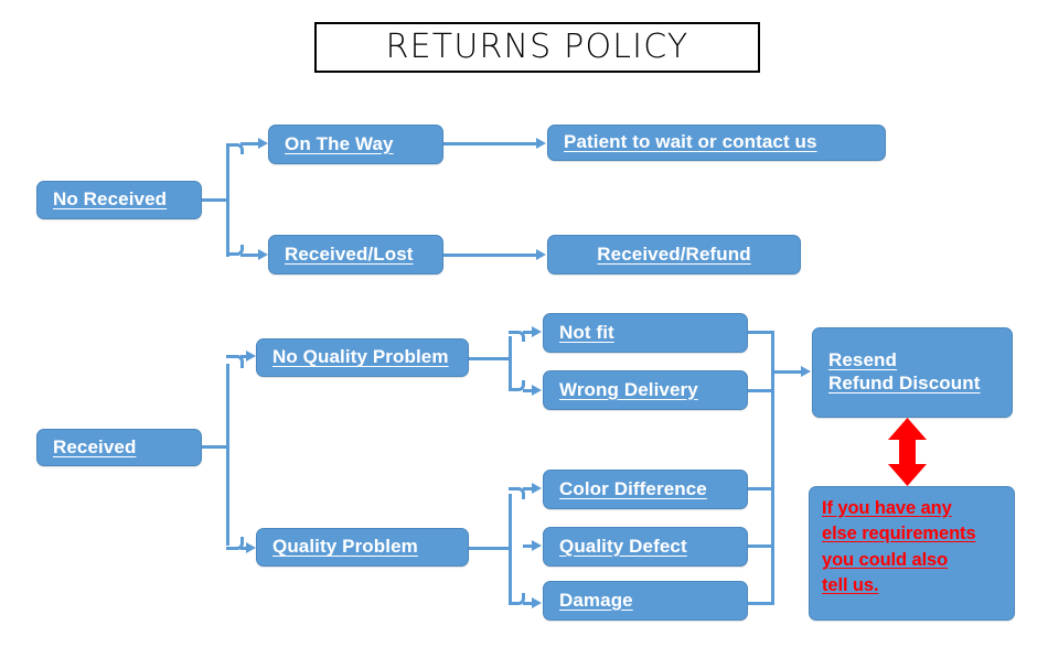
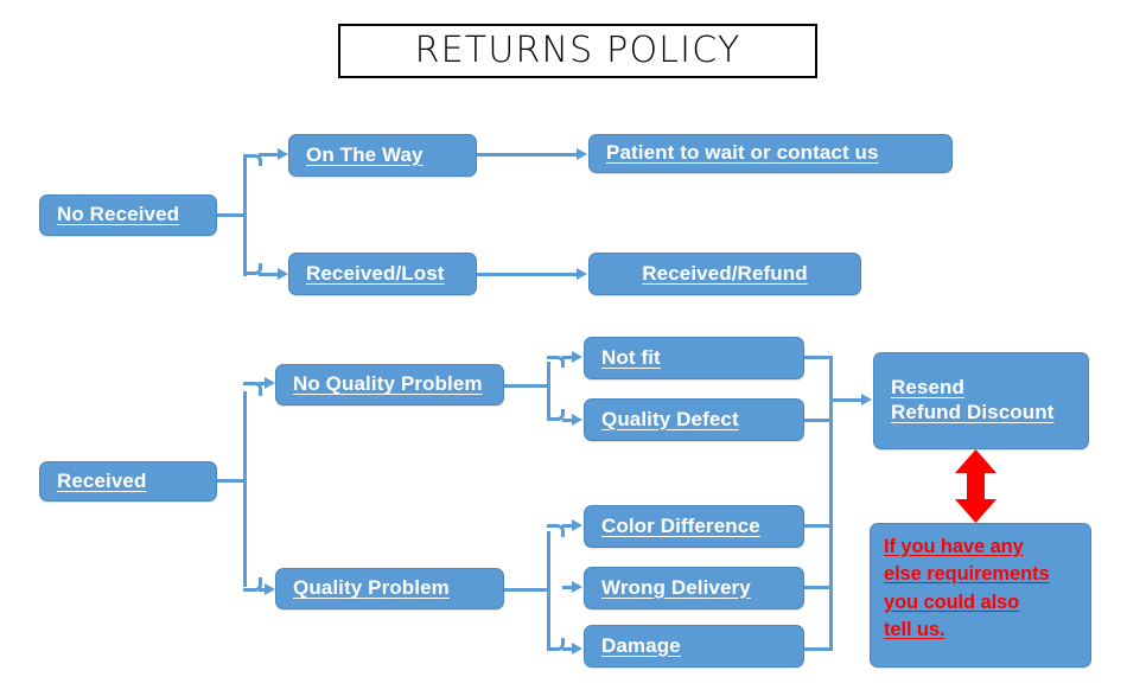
  RETURNS POLICY
  No Received
  On The Way
  Received/Lost
  Patient to wait or contact us
  Received/Refund
  Received
  No Quality Problem
  Quality Problem
  Not fit
- Wrong Delivery
+ Quality Defect
  Color Difference
- Quality Defect
+ Wrong Delivery
  Damage
  Resend
  Refund Discount
  If you have any
  else requirements
  you could also
  tell us.
